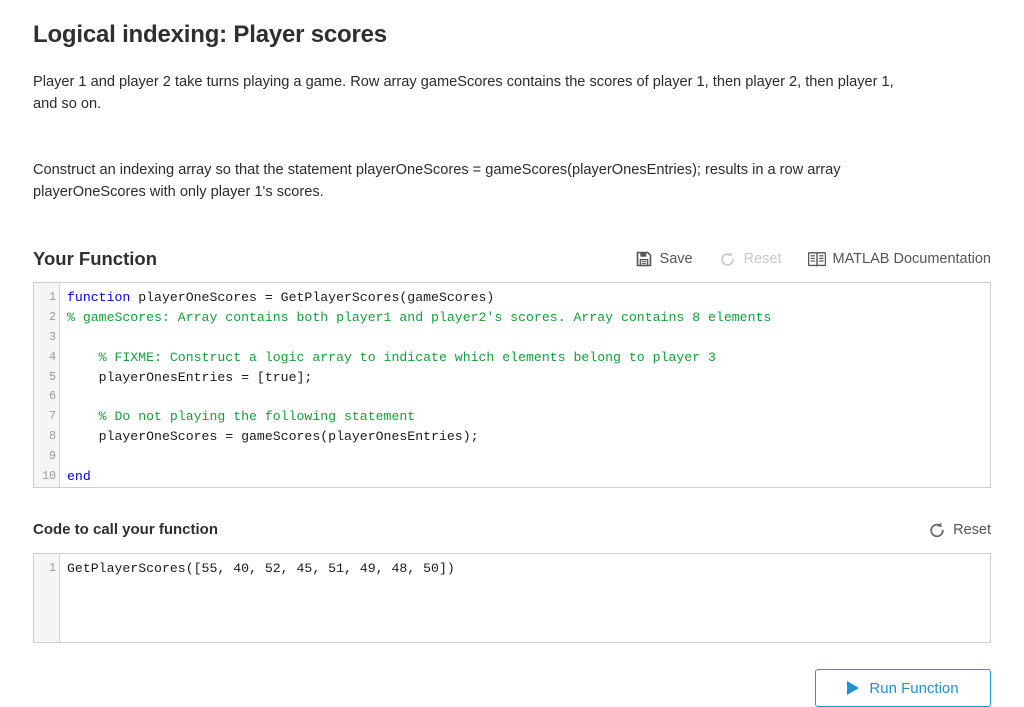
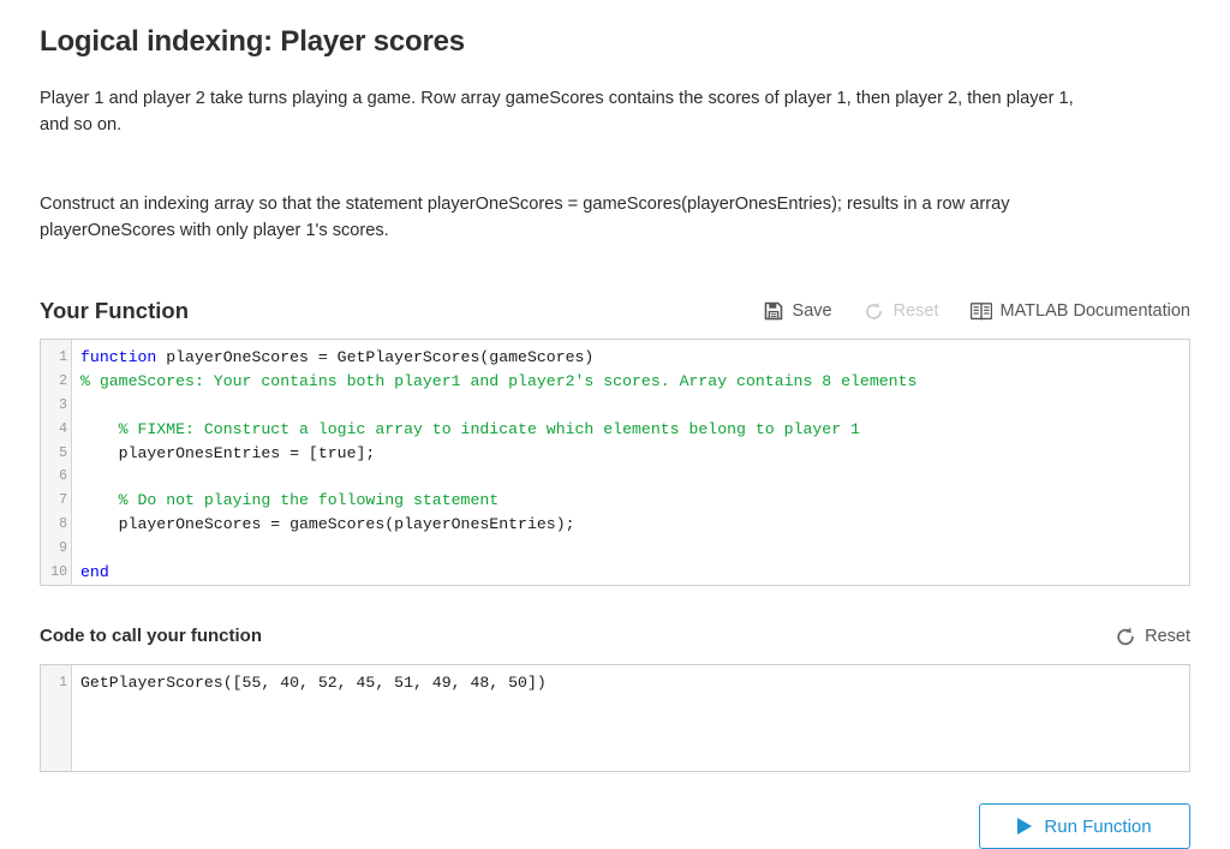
  Logical indexing: Player scores
  Player 1 and player 2 take turns playing a game. Row array gameScores contains the scores of player 1, then player 2, then player 1, and so on.
  Construct an indexing array so that the statement playerOneScores = gameScores(playerOnesEntries); results in a row array playerOneScores with only player 1's scores.
  Your Function
  Save
  Reset
  MATLAB Documentation
  1
  2
  3
  4
  5
  6
  7
  8
  9
  10
  function playerOneScores = GetPlayerScores(gameScores)
- % gameScores: Array contains both player1 and player2's scores. Array contains 8 elements
+ % gameScores: Your contains both player1 and player2's scores. Array contains 8 elements
- % FIXME: Construct a logic array to indicate which elements belong to player 3
+ % FIXME: Construct a logic array to indicate which elements belong to player 1
  playerOnesEntries = [true];
  % Do not playing the following statement
  playerOneScores = gameScores(playerOnesEntries);
  end
  Code to call your function
  Reset
  1
  GetPlayerScores([55, 40, 52, 45, 51, 49, 48, 50])
  Run Function
